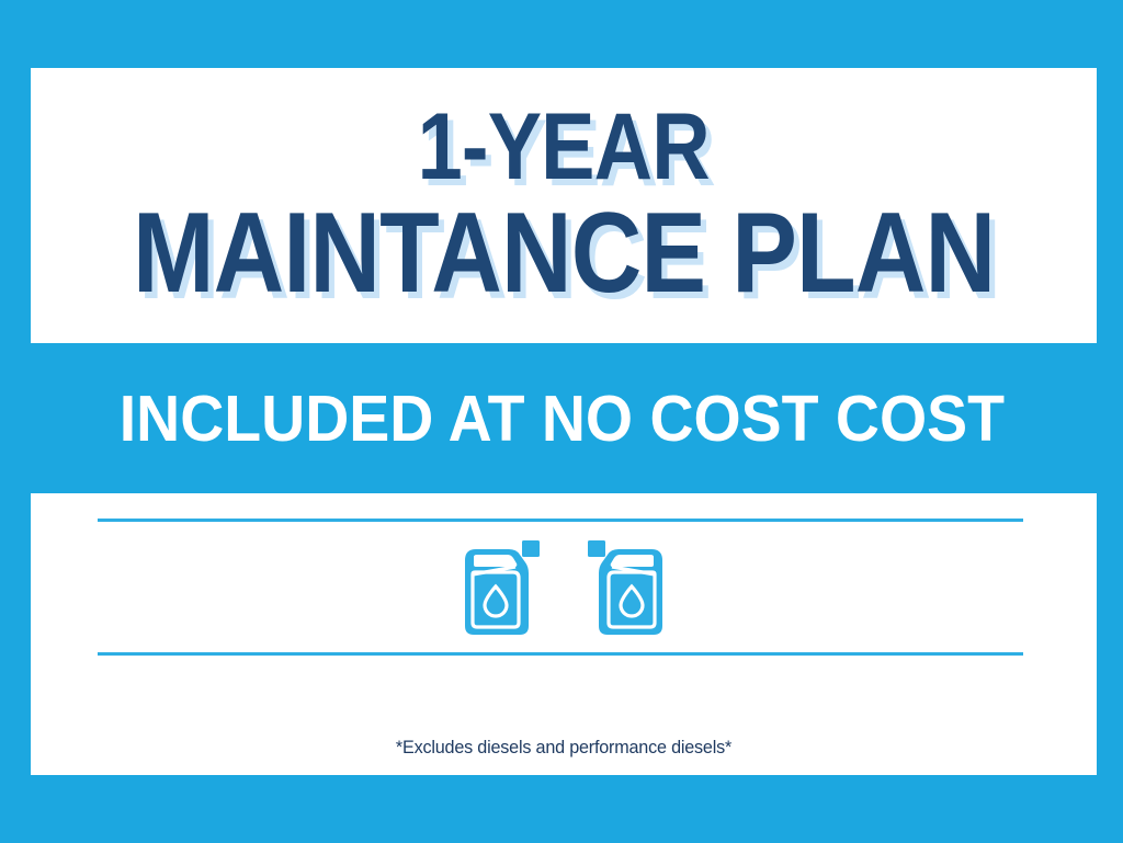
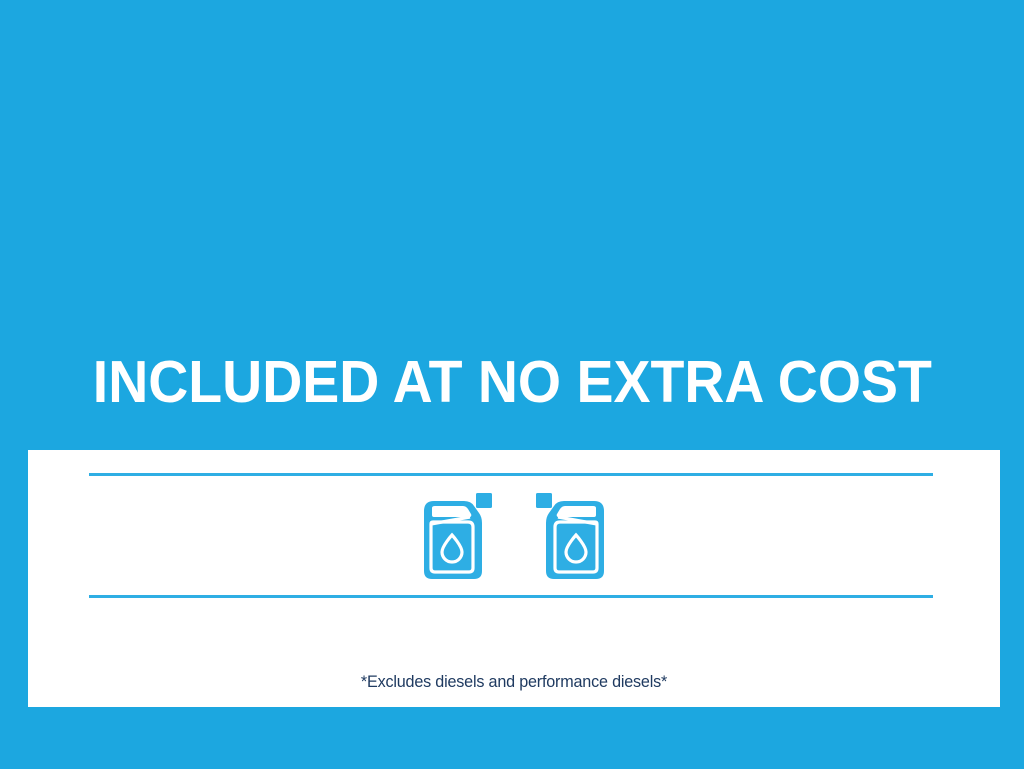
- 1-YEAR
- MAINTANCE PLAN
- INCLUDED AT NO COST COST
+ INCLUDED AT NO EXTRA COST
  *Excludes diesels and performance diesels*
